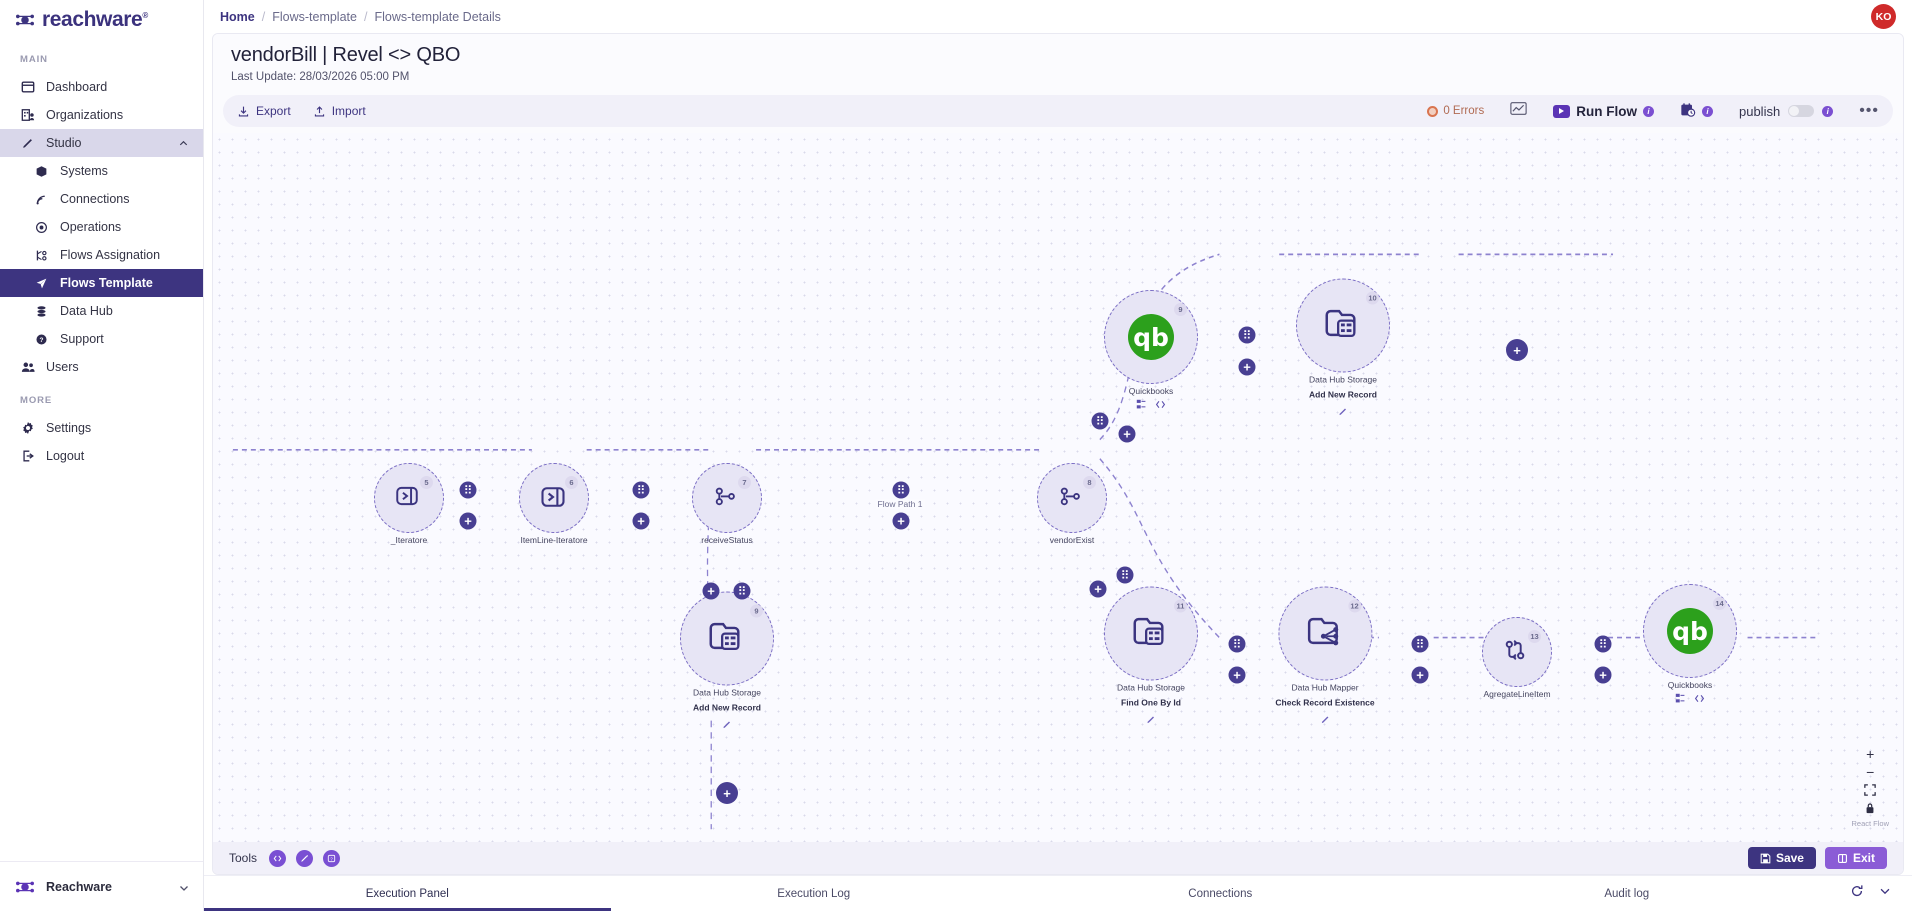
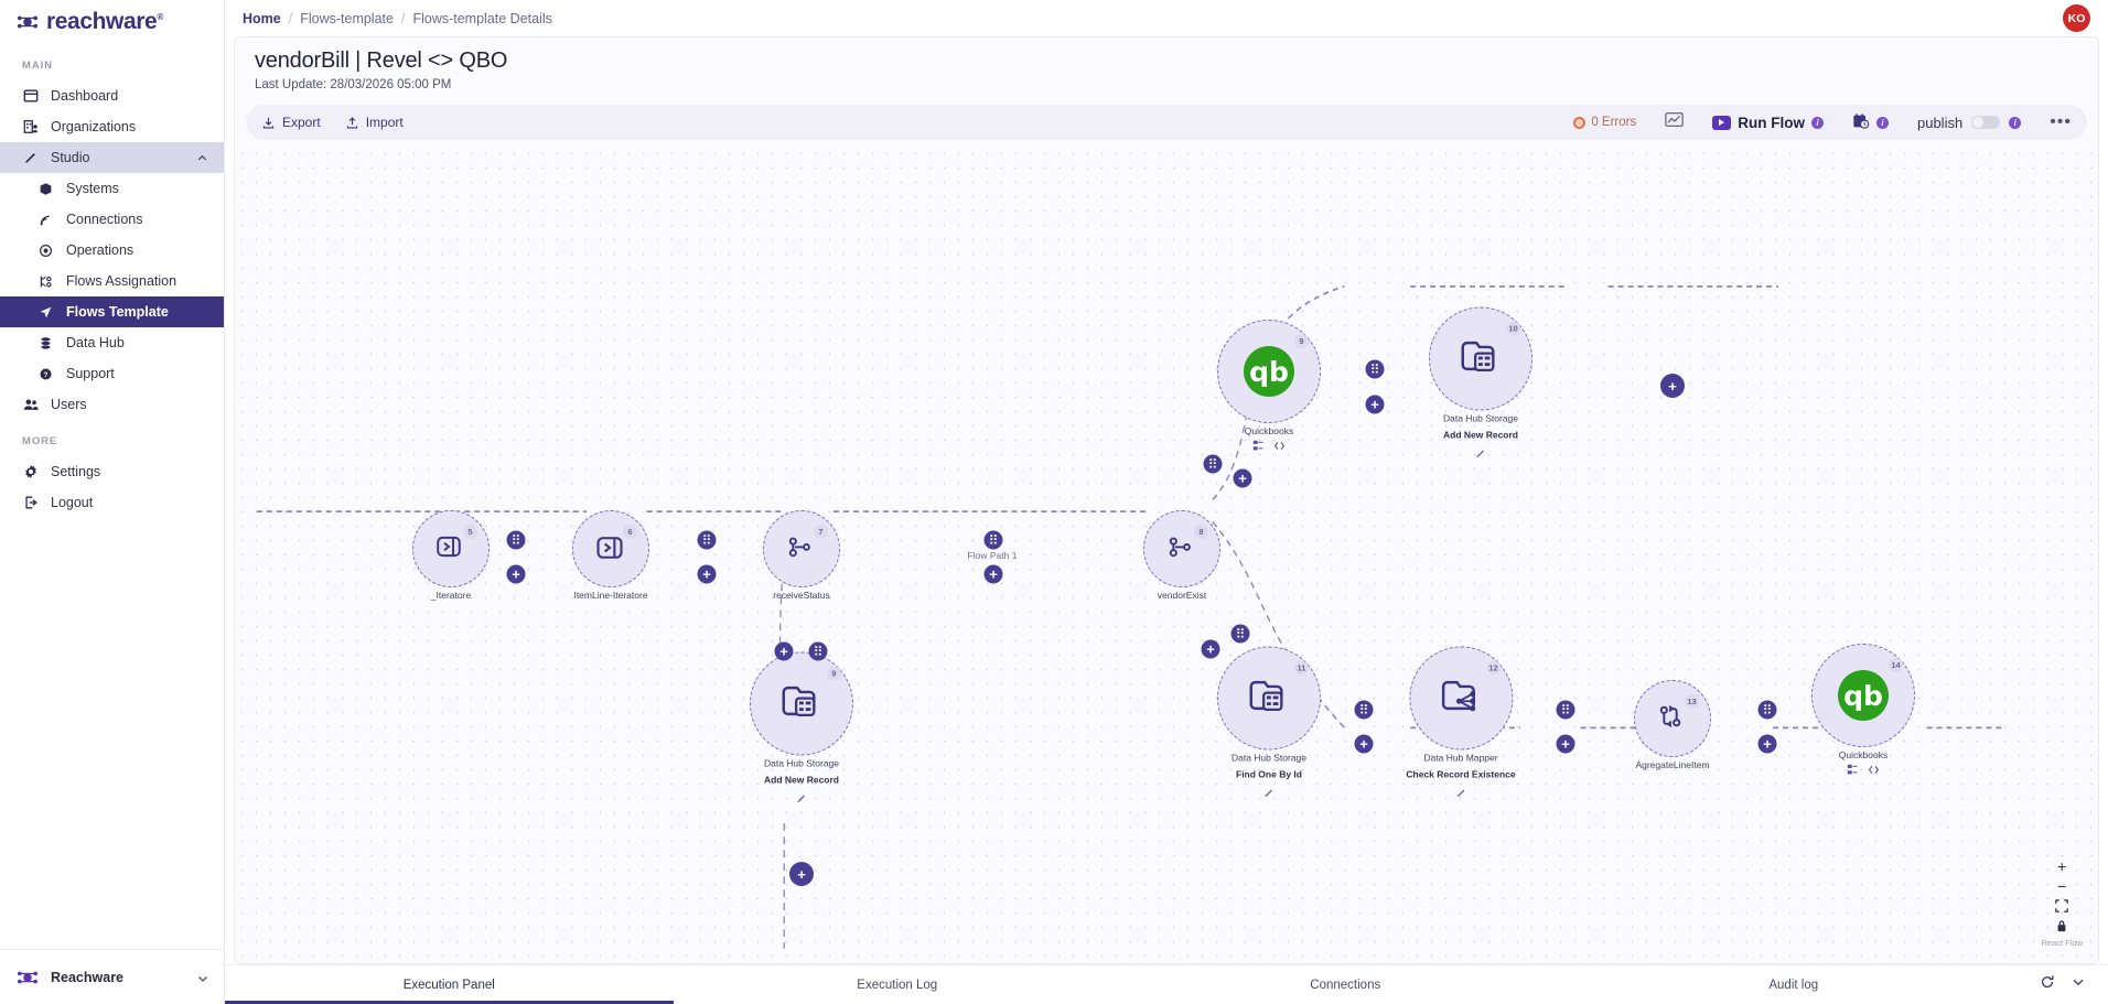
  reachware®
  MAIN
  Dashboard
  Organizations
  Studio
  Systems
  Connections
  Operations
  Flows Assignation
  Flows Template
  Data Hub
  Support
  Users
  MORE
  Settings
  Logout
  Reachware
  Home
  /
  Flows-template
  /
  Flows-template Details
  KO
  vendorBill | Revel <> QBO
  Last Update: 28/03/2026 05:00 PM
  Export
  Import
  0 Errors
  Run Flow
  i
  i
  publish
  i
  •••
  Flow Path 1
  5
  _Iteratore
  6
  ItemLine-Iteratore
  7
  receiveStatus
  8
  vendorExist
  9
  qb
  Quickbooks
  10
  Data Hub Storage
  Add New Record
  9
  Data Hub Storage
  Add New Record
  11
  Data Hub Storage
  Find One By Id
  12
  Data Hub Mapper
  Check Record Existence
  13
  AgregateLineItem
  14
  qb
  Quickbooks
  +
  −
  React Flow
- Tools
- Save
- Exit
  Execution Panel
  Execution Log
  Connections
  Audit log
